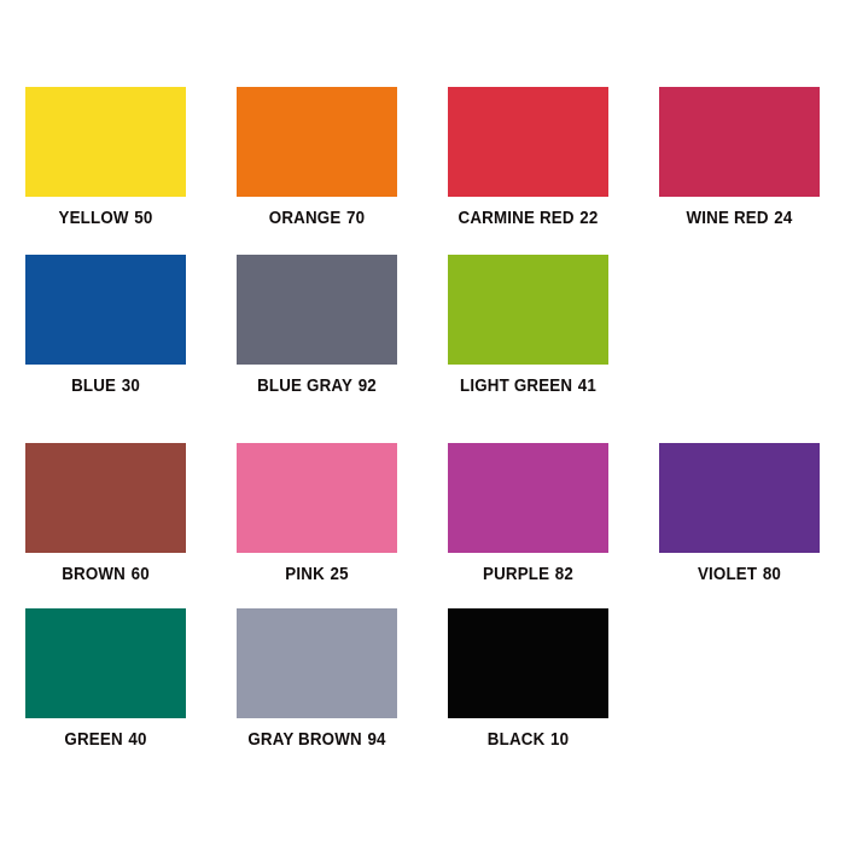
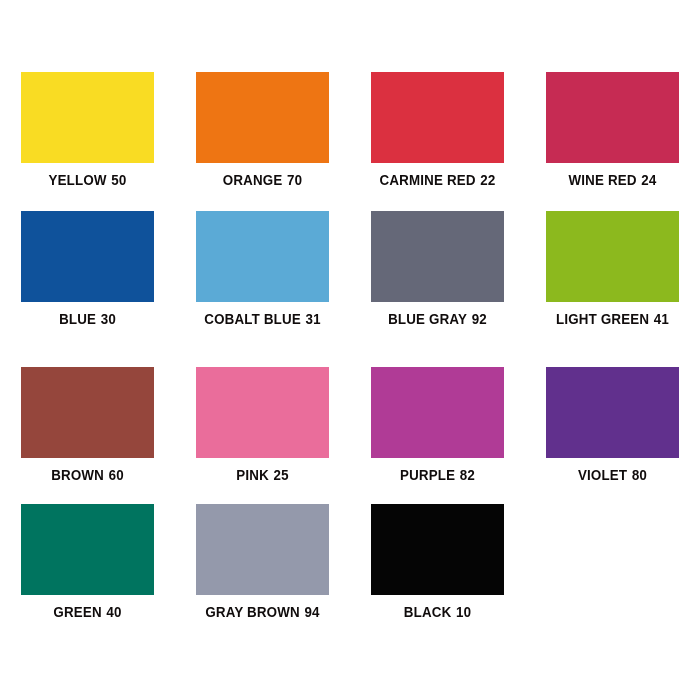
  YELLOW 50
  ORANGE 70
  CARMINE RED 22
  WINE RED 24
  BLUE 30
+ COBALT BLUE 31
  BLUE GRAY 92
  LIGHT GREEN 41
  BROWN 60
  PINK 25
  PURPLE 82
  VIOLET 80
  GREEN 40
  GRAY BROWN 94
  BLACK 10
